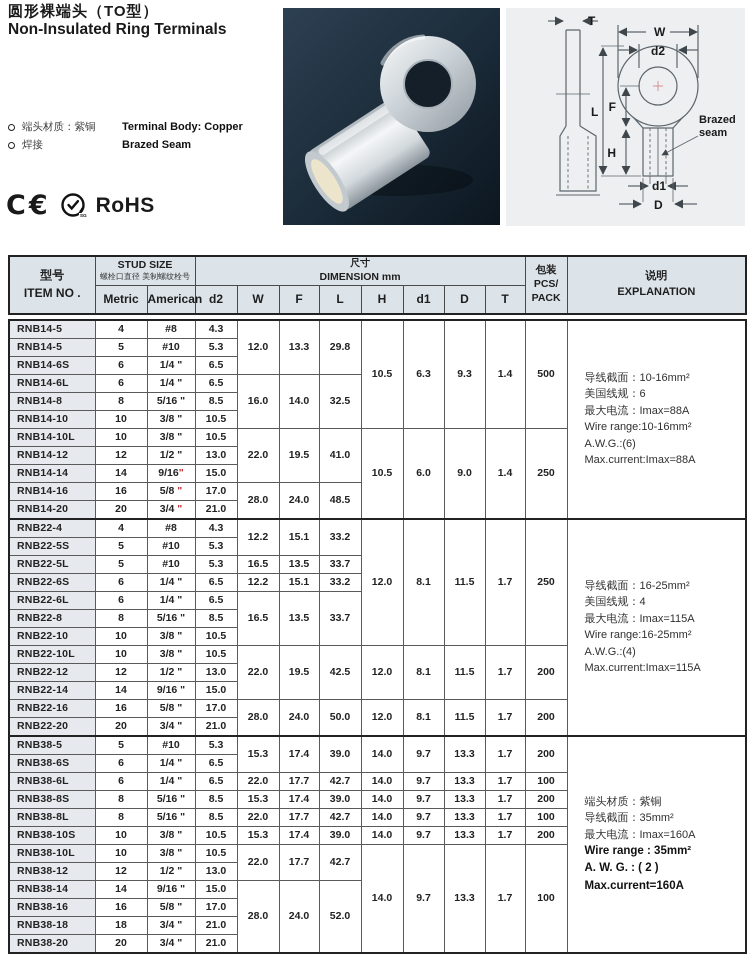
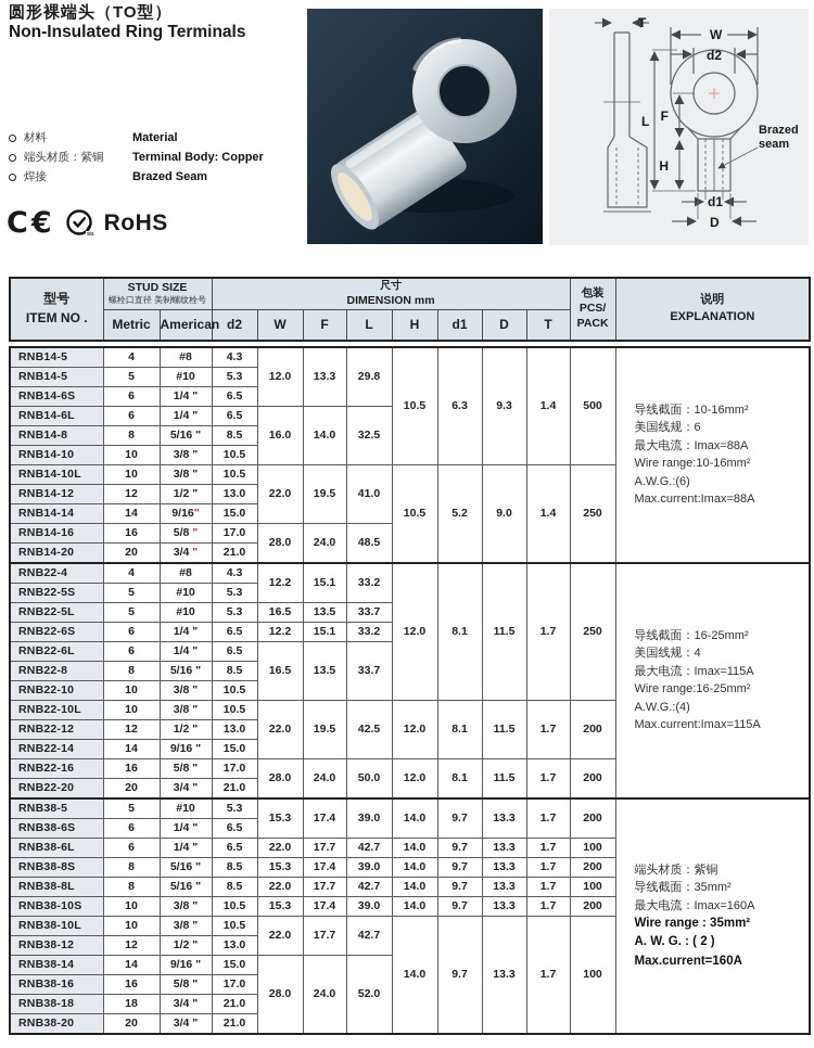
  圆形裸端头（TO型）
  Non-Insulated Ring Terminals
+ 材料
+ Material
  端头材质：紫铜
  Terminal Body: Copper
  焊接
  Brazed Seam
  C€
  RoHS
  T
  W
  d2
  L
  F
  H
  d1
  D
  Brazed
  seam
  型号 ITEM NO .	STUD SIZE 螺栓口直径 美制螺纹栓号	尺寸 DIMENSION mm	包装 PCS/ PACK	说明 EXPLANATION
  Metric	American	d2	W	F	L	H	d1	D	T
  RNB14-5	4	#8	4.3	12.0	13.3	29.8	10.5	6.3	9.3	1.4	500	导线截面：10-16mm²美国线规：6最大电流：Imax=88AWire range:10-16mm²A.W.G.:(6)Max.current:Imax=88A
  RNB14-5	5	#10	5.3
  RNB14-6S	6	1/4 "	6.5
  RNB14-6L	6	1/4 "	6.5	16.0	14.0	32.5
  RNB14-8	8	5/16 "	8.5
  RNB14-10	10	3/8 "	10.5
- RNB14-10L	10	3/8 "	10.5	22.0	19.5	41.0	10.5	6.0	9.0	1.4	250
+ RNB14-10L	10	3/8 "	10.5	22.0	19.5	41.0	10.5	5.2	9.0	1.4	250
  RNB14-12	12	1/2 "	13.0
  RNB14-14	14	9/16"	15.0
  RNB14-16	16	5/8 "	17.0	28.0	24.0	48.5
  RNB14-20	20	3/4 "	21.0
  RNB22-4	4	#8	4.3	12.2	15.1	33.2	12.0	8.1	11.5	1.7	250	导线截面：16-25mm²美国线规：4最大电流：Imax=115AWire range:16-25mm²A.W.G.:(4)Max.current:Imax=115A
  RNB22-5S	5	#10	5.3
  RNB22-5L	5	#10	5.3	16.5	13.5	33.7
  RNB22-6S	6	1/4 "	6.5	12.2	15.1	33.2
  RNB22-6L	6	1/4 "	6.5	16.5	13.5	33.7
  RNB22-8	8	5/16 "	8.5
  RNB22-10	10	3/8 "	10.5
  RNB22-10L	10	3/8 "	10.5	22.0	19.5	42.5	12.0	8.1	11.5	1.7	200
  RNB22-12	12	1/2 "	13.0
  RNB22-14	14	9/16 "	15.0
  RNB22-16	16	5/8 "	17.0	28.0	24.0	50.0	12.0	8.1	11.5	1.7	200
  RNB22-20	20	3/4 "	21.0
  RNB38-5	5	#10	5.3	15.3	17.4	39.0	14.0	9.7	13.3	1.7	200	端头材质：紫铜导线截面：35mm²最大电流：Imax=160AWire range : 35mm²A. W. G. : ( 2 )Max.current=160A
  RNB38-6S	6	1/4 "	6.5
  RNB38-6L	6	1/4 "	6.5	22.0	17.7	42.7	14.0	9.7	13.3	1.7	100
  RNB38-8S	8	5/16 "	8.5	15.3	17.4	39.0	14.0	9.7	13.3	1.7	200
  RNB38-8L	8	5/16 "	8.5	22.0	17.7	42.7	14.0	9.7	13.3	1.7	100
  RNB38-10S	10	3/8 "	10.5	15.3	17.4	39.0	14.0	9.7	13.3	1.7	200
  RNB38-10L	10	3/8 "	10.5	22.0	17.7	42.7	14.0	9.7	13.3	1.7	100
  RNB38-12	12	1/2 "	13.0
  RNB38-14	14	9/16 "	15.0	28.0	24.0	52.0
  RNB38-16	16	5/8 "	17.0
  RNB38-18	18	3/4 "	21.0
  RNB38-20	20	3/4 "	21.0
